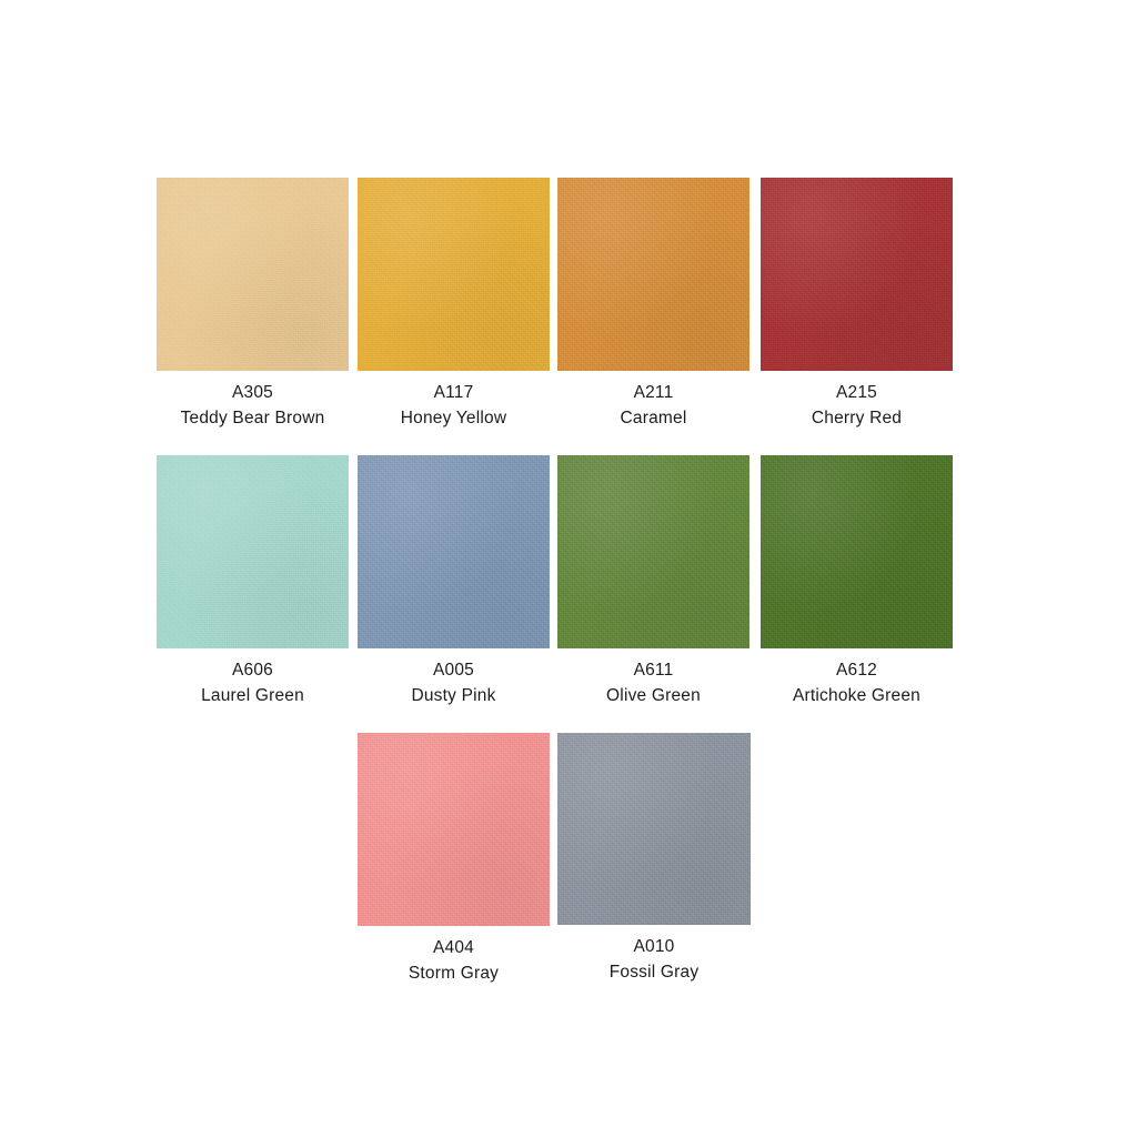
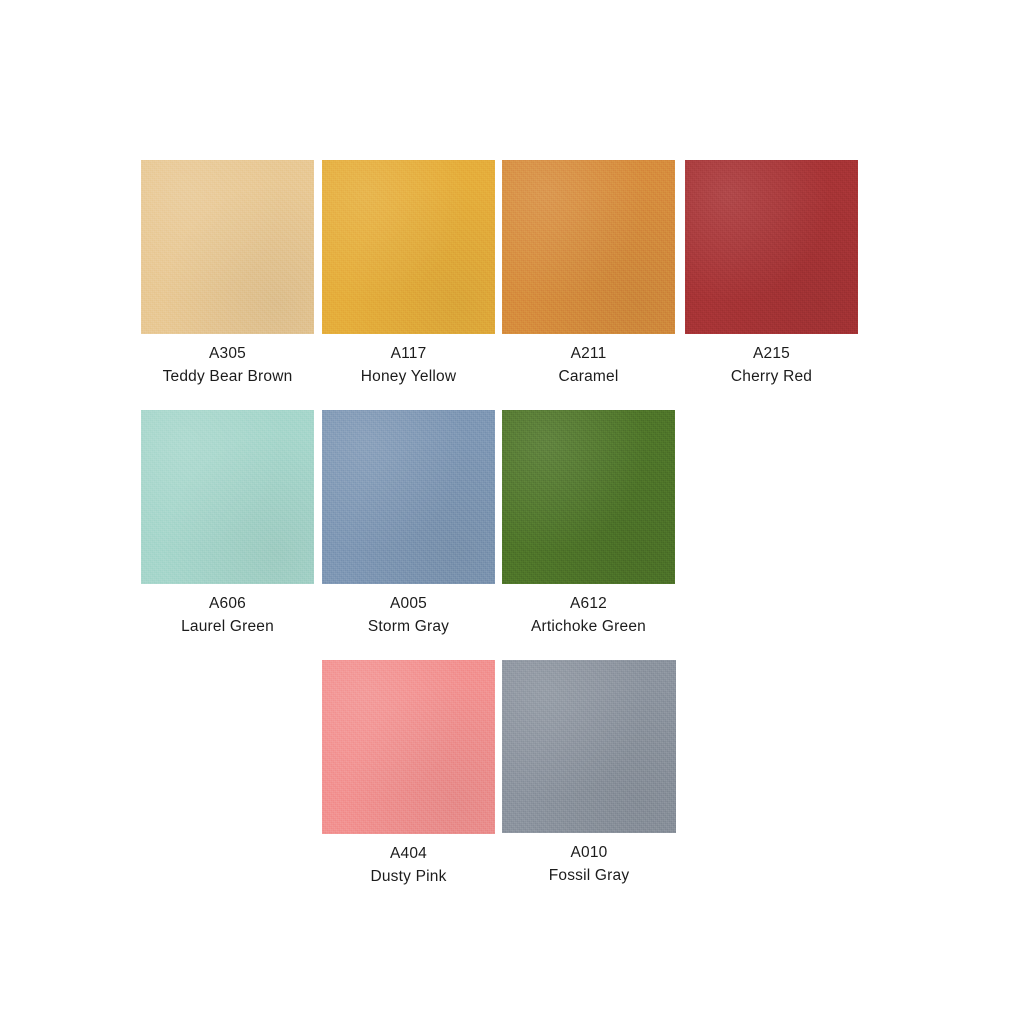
  A305
  Teddy Bear Brown
  A117
  Honey Yellow
  A211
  Caramel
  A215
  Cherry Red
  A606
  Laurel Green
  A005
- Dusty Pink
+ Storm Gray
- A611
- Olive Green
  A612
  Artichoke Green
  A404
- Storm Gray
+ Dusty Pink
  A010
  Fossil Gray
